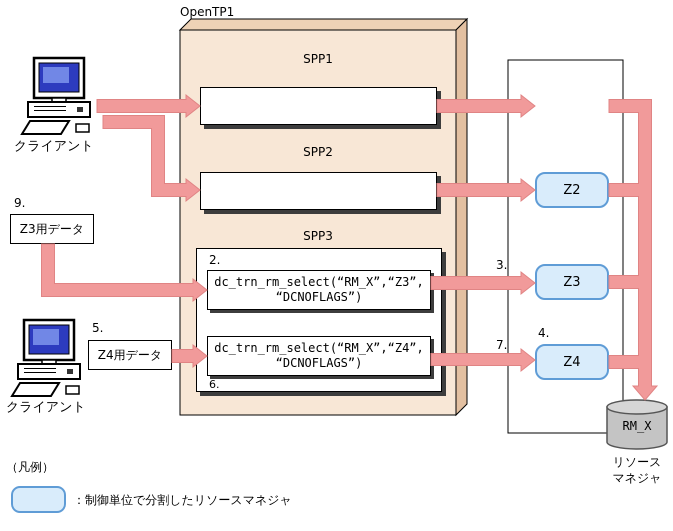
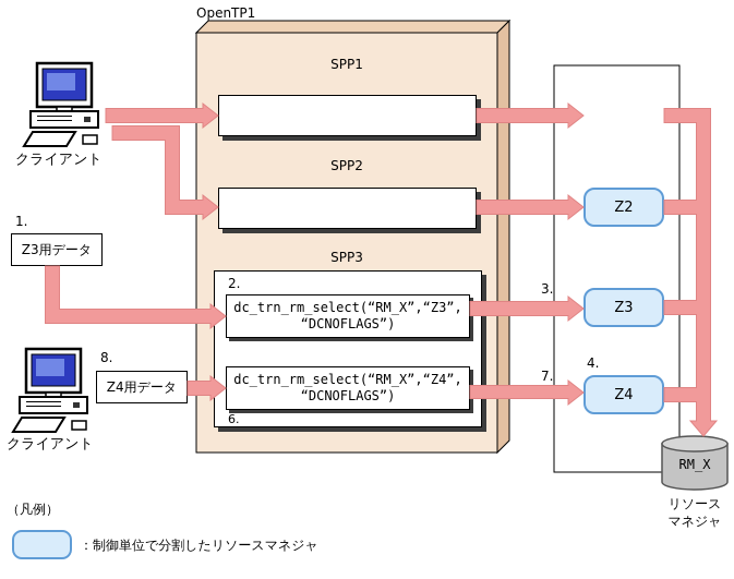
  OpenTP1
  クライアント
  クライアント
  SPP1
  SPP2
  SPP3
  2.
  dc_trn_rm_select(“RM_X”,“Z3”,
  “DCNOFLAGS”)
  dc_trn_rm_select(“RM_X”,“Z4”,
  “DCNOFLAGS”)
  6.
- 9.
+ 1.
  Z3用データ
- 5.
+ 8.
  Z4用データ
  3.
  7.
  4.
  Z2
  Z3
  Z4
  RM_X
  リソース
  マネジャ
  （凡例）
  ：制御単位で分割したリソースマネジャ
